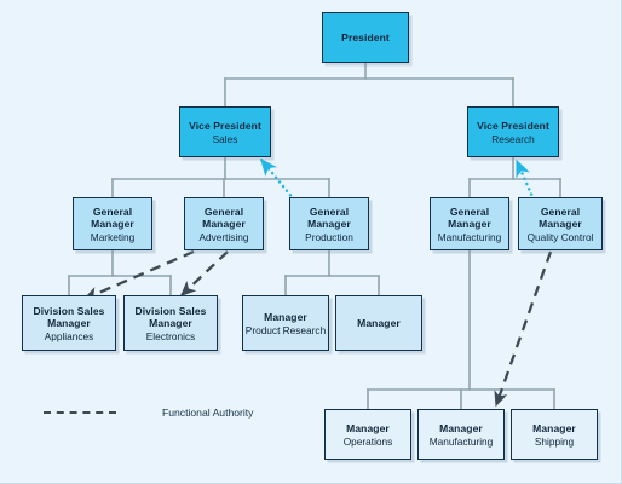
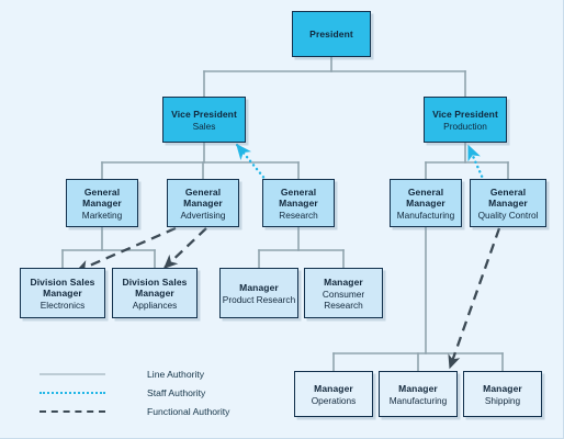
  President
  Vice President
  Sales
  Vice President
- Research
+ Production
  General Manager
  Marketing
  General Manager
  Advertising
  General Manager
- Production
+ Research
  General Manager
  Manufacturing
  General Manager
  Quality Control
  Division Sales Manager
- Appliances
+ Electronics
  Division Sales Manager
- Electronics
+ Appliances
  Manager
  Product Research
  Manager
+ Consumer Research
  Manager
  Operations
  Manager
  Manufacturing
  Manager
  Shipping
+ Line Authority
+ Staff Authority
  Functional Authority
